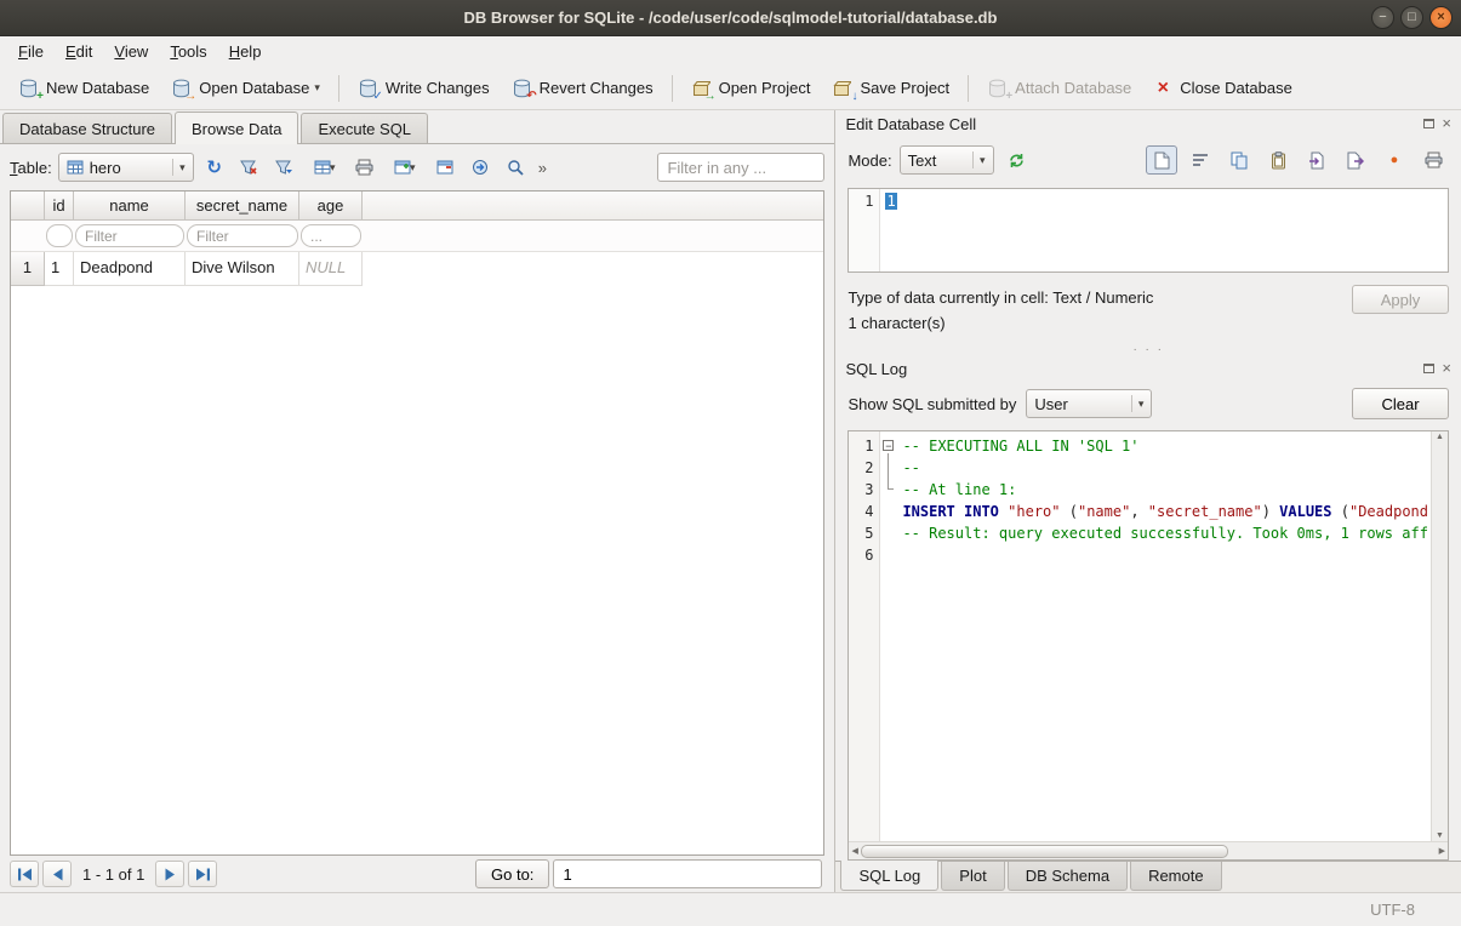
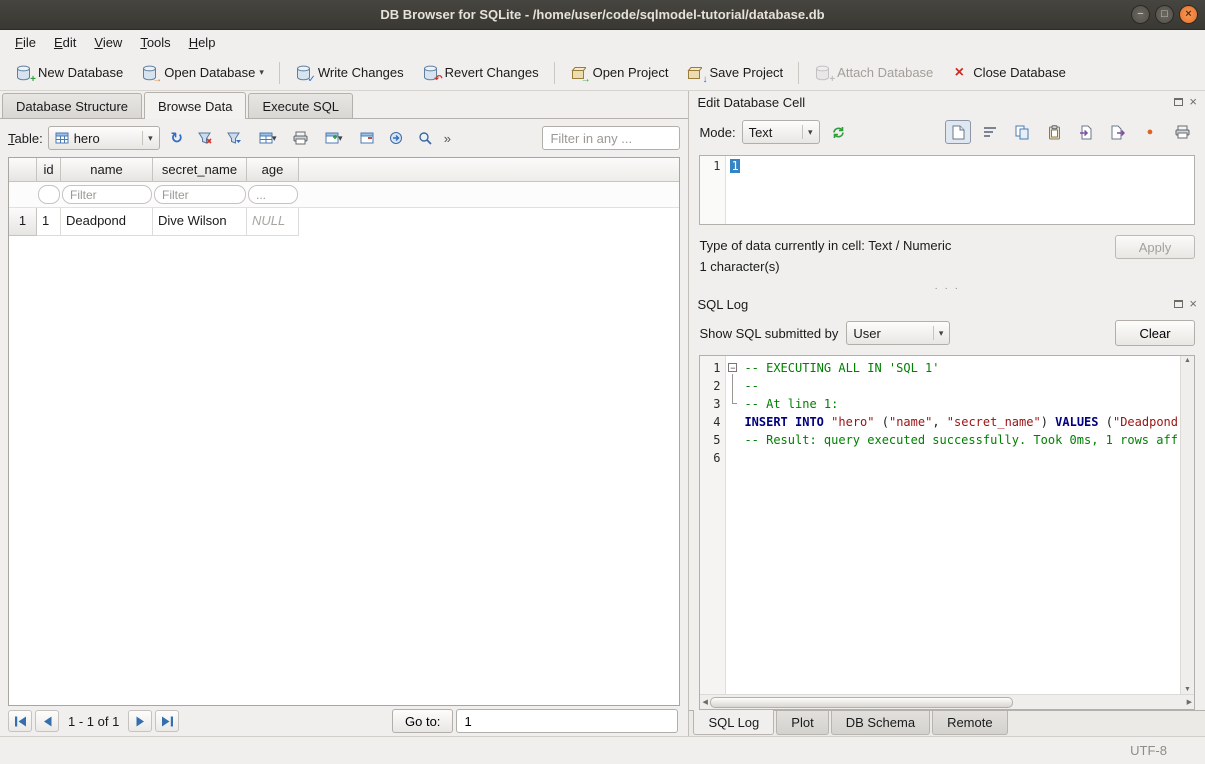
- DB Browser for SQLite - /code/user/code/sqlmodel-tutorial/database.db
+ DB Browser for SQLite - /home/user/code/sqlmodel-tutorial/database.db
  −
  □
  ×
  File
  Edit
  View
  Tools
  Help
  +
  New Database
  →
  Open Database
  ▾
  ✓
  Write Changes
  ↶
  Revert Changes
  →
  Open Project
  ↓
  Save Project
  +
  Attach Database
  ×
  Close Database
  Database Structure
  Browse Data
  Execute SQL
  Table:
  hero
  ▾
  ↻
  ▾
  ▾
  »
  Filter in any ...
  id
  name
  secret_name
  age
  Filter
  Filter
  ...
  1
  1
  Deadpond
  Dive Wilson
  NULL
  1 - 1 of 1
  Go to:
  1
  Edit Database Cell
  ×
  Mode:
  Text
  ▾
  ●
  1
  1
  Type of data currently in cell: Text / Numeric
  1 character(s)
  Apply
  · · ·
  SQL Log
  ×
  Show SQL submitted by
  User
  ▾
  Clear
  1
  2
  3
  4
  5
  6
  −
  -- EXECUTING ALL IN 'SQL 1'
  --
  -- At line 1:
  INSERT INTO "hero" ("name", "secret_name") VALUES ("Deadpond
  -- Result: query executed successfully. Took 0ms, 1 rows aff
  SQL Log
  Plot
  DB Schema
  Remote
  UTF-8
